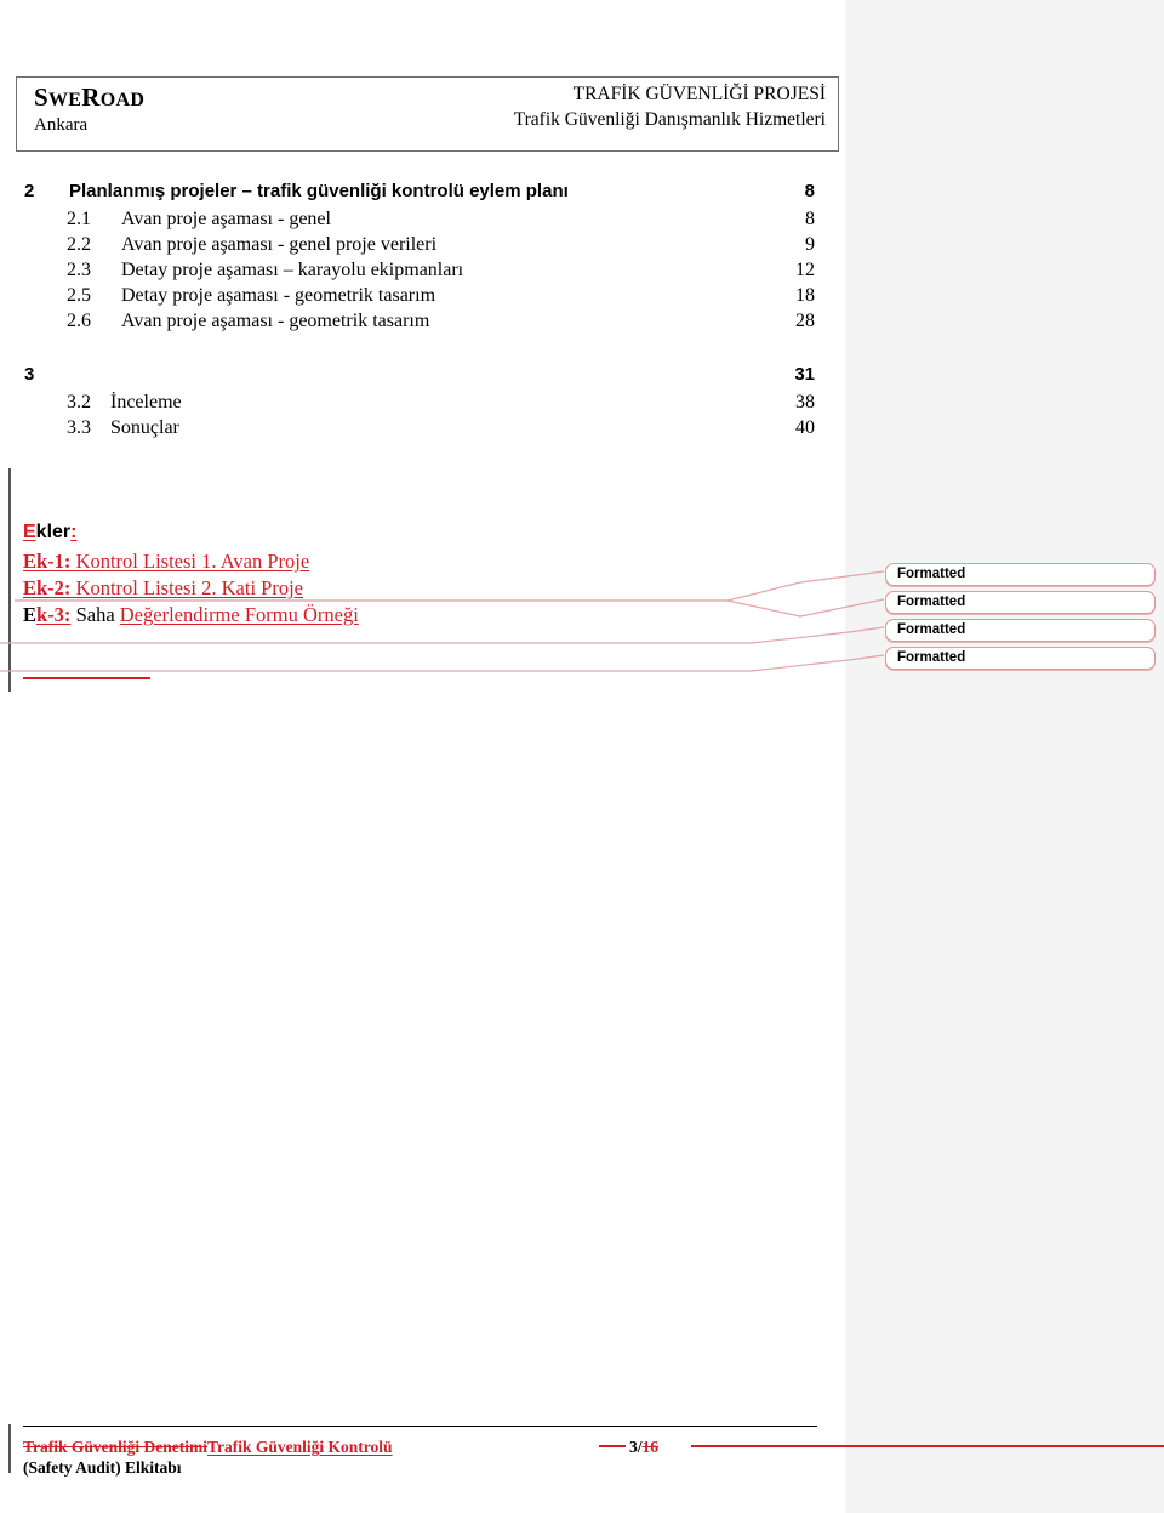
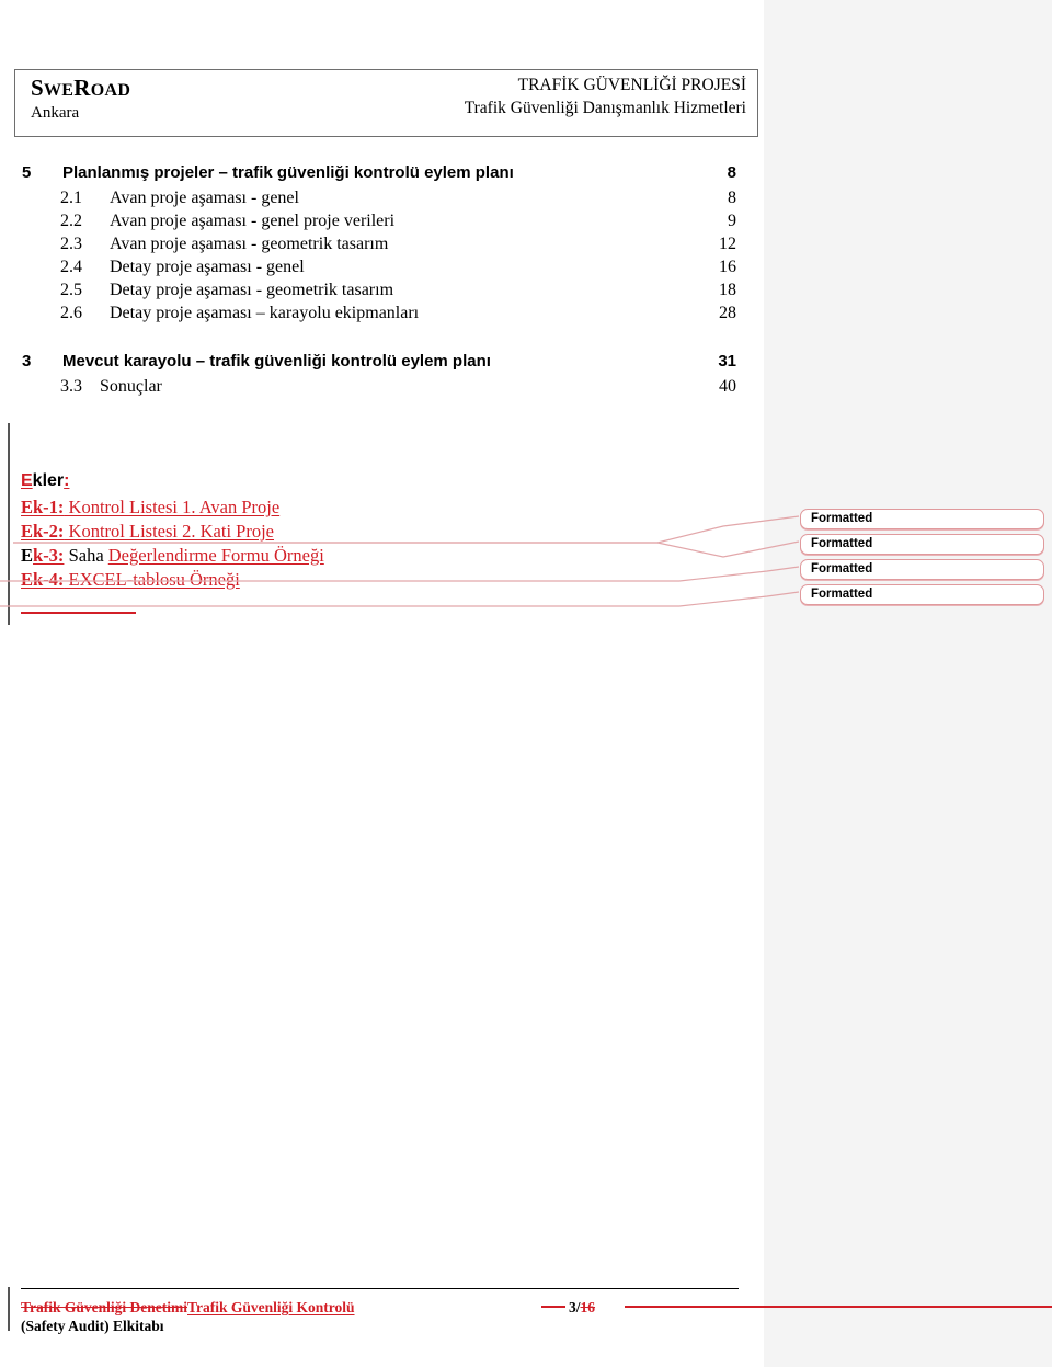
  SWEROAD
  Ankara
  TRAFİK GÜVENLİĞİ PROJESİ
  Trafik Güvenliği Danışmanlık Hizmetleri
- 2
+ 5
  Planlanmış projeler – trafik güvenliği kontrolü eylem planı
  8
  2.1
  Avan proje aşaması - genel
  8
  2.2
  Avan proje aşaması - genel proje verileri
  9
  2.3
- Detay proje aşaması – karayolu ekipmanları
+ Avan proje aşaması - geometrik tasarım
  12
+ 2.4
+ Detay proje aşaması - genel
+ 16
  2.5
  Detay proje aşaması - geometrik tasarım
  18
  2.6
- Avan proje aşaması - geometrik tasarım
+ Detay proje aşaması – karayolu ekipmanları
  28
  3
+ Mevcut karayolu – trafik güvenliği kontrolü eylem planı
  31
- 3.2
- İnceleme
- 38
  3.3
  Sonuçlar
  40
  Ekler:
  Ek-1: Kontrol Listesi 1. Avan Proje
  Ek-2: Kontrol Listesi 2. Kati Proje
  Ek-3: Saha Değerlendirme Formu Örneği
+ Ek-4: EXCEL-tablosu Örneği
  Formatted
  Formatted
  Formatted
  Formatted
  Trafik Güvenliği DenetimiTrafik Güvenliği Kontrolü
  (Safety Audit) Elkitabı
  3/16
